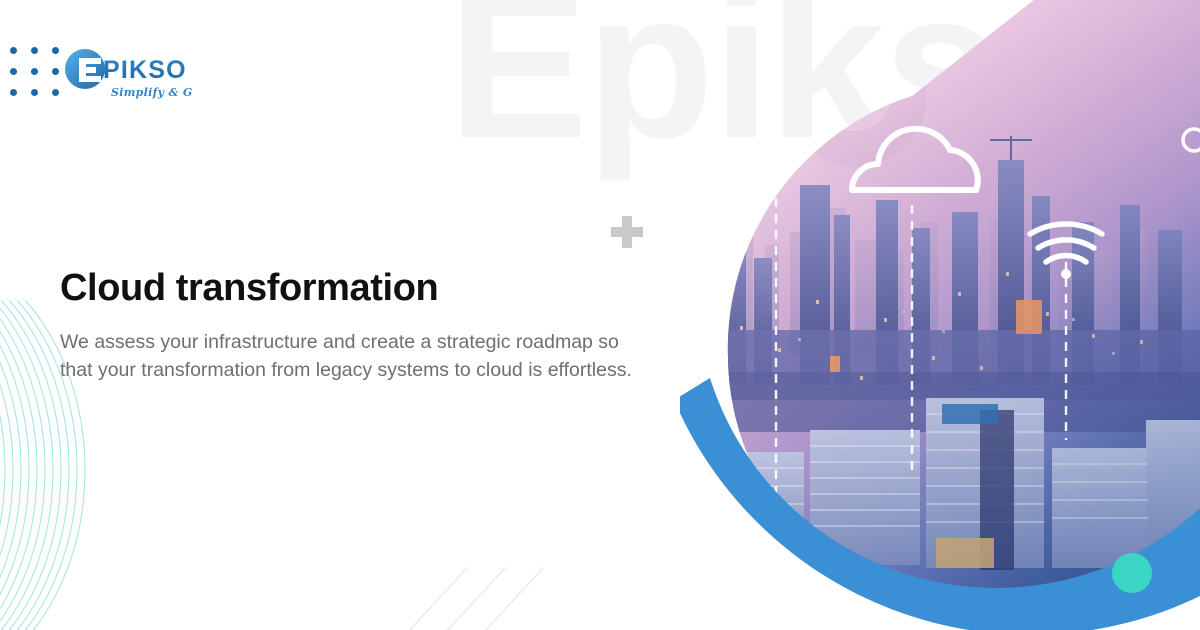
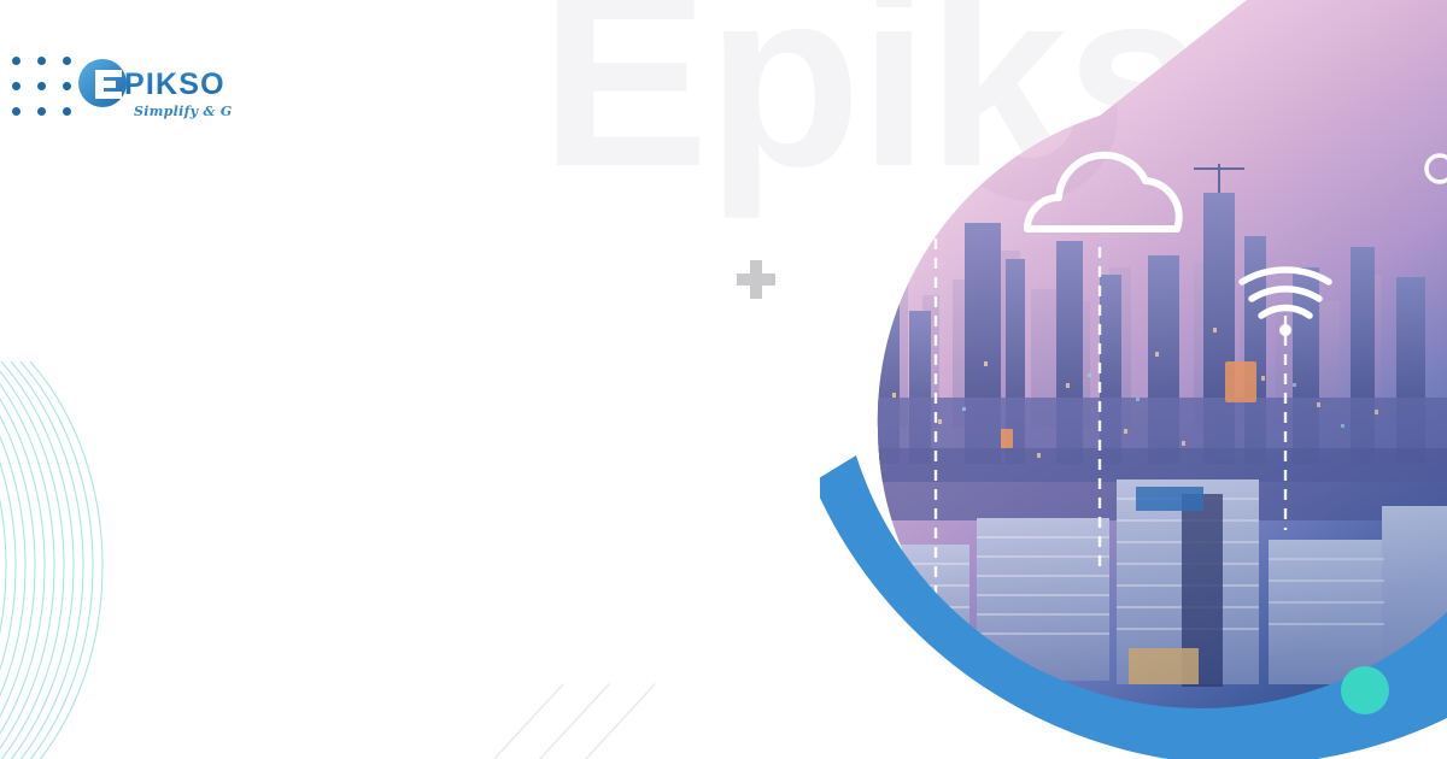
  Epiks
  PIKSO
  Simplify & G
- Cloud transformation
- We assess your infrastructure and create a strategic roadmap so that your transformation from legacy systems to cloud is effortless.
